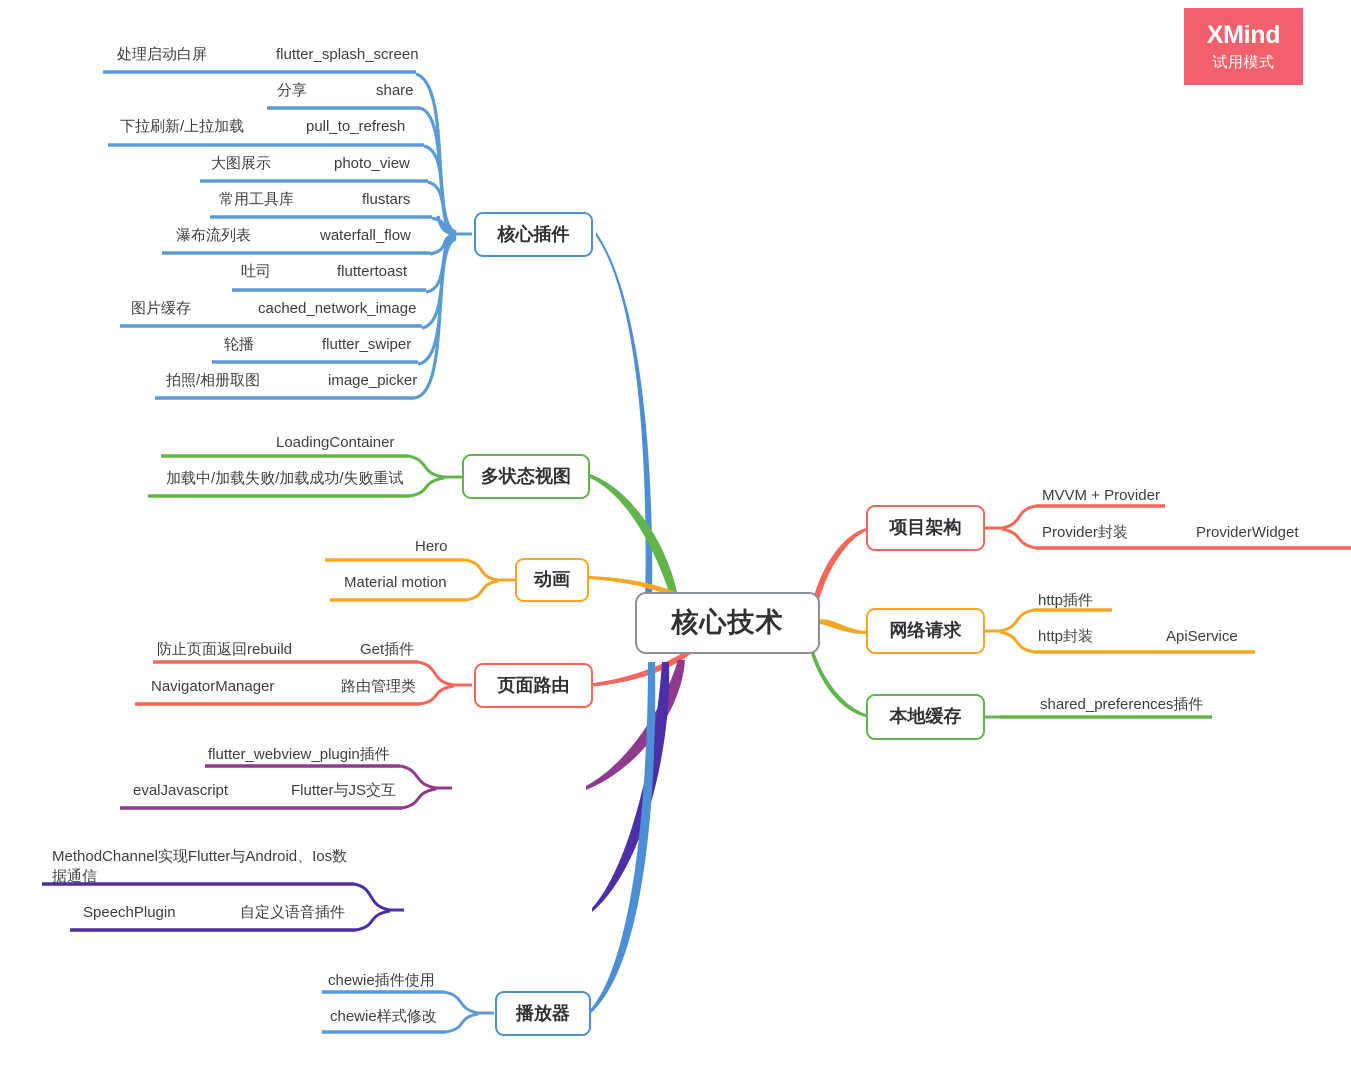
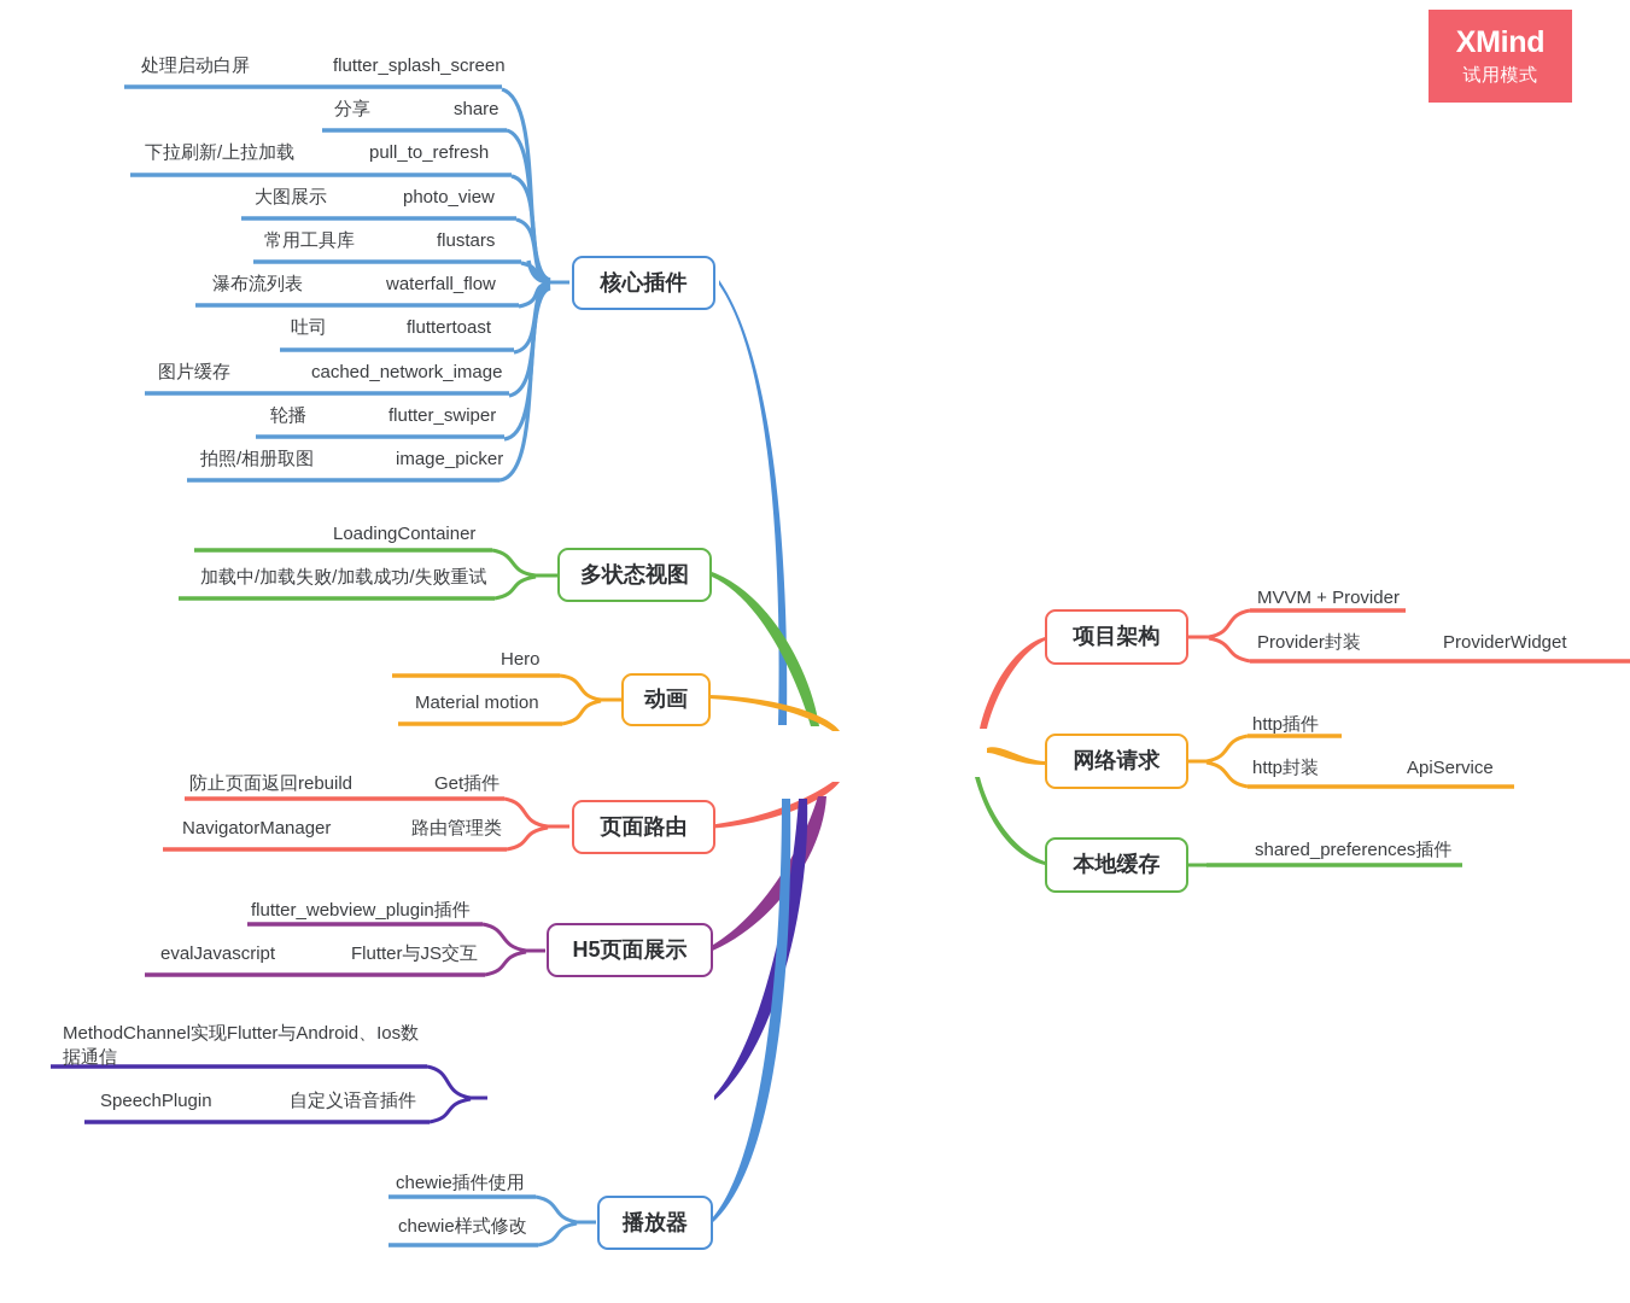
  XMind
  试用模式
- 核心技术
  核心插件
  多状态视图
  动画
  页面路由
+ H5页面展示
  播放器
  项目架构
  网络请求
  本地缓存
  处理启动白屏
  flutter_splash_screen
  分享
  share
  下拉刷新/上拉加载
  pull_to_refresh
  大图展示
  photo_view
  常用工具库
  flustars
  瀑布流列表
  waterfall_flow
  吐司
  fluttertoast
  图片缓存
  cached_network_image
  轮播
  flutter_swiper
  拍照/相册取图
  image_picker
  LoadingContainer
  加载中/加载失败/加载成功/失败重试
  Hero
  Material motion
  防止页面返回rebuild
  Get插件
  NavigatorManager
  路由管理类
  flutter_webview_plugin插件
  evalJavascript
  Flutter与JS交互
  MethodChannel实现Flutter与Android、Ios数据通信
  SpeechPlugin
  自定义语音插件
  chewie插件使用
  chewie样式修改
  MVVM + Provider
  Provider封装
  ProviderWidget
  http插件
  http封装
  ApiService
  shared_preferences插件
